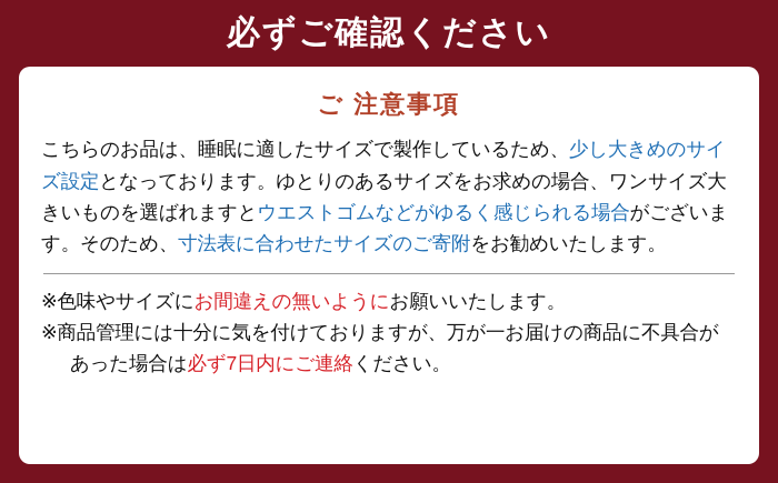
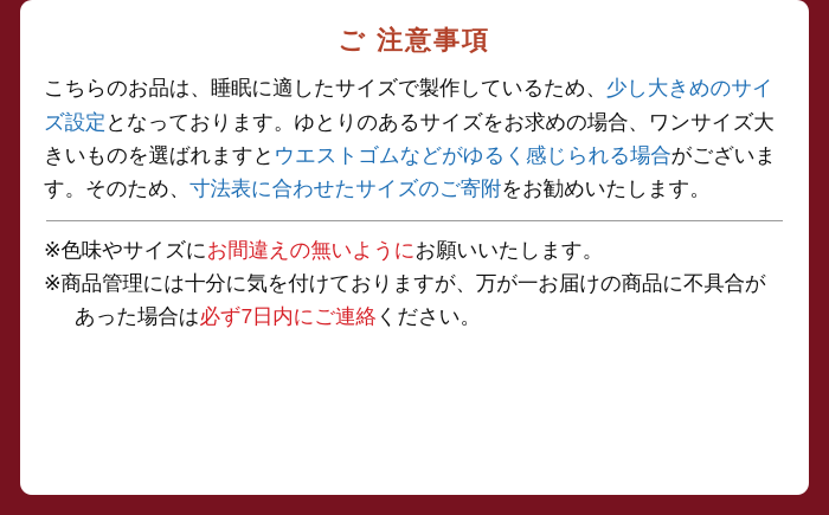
- 必ずご確認ください
  ご 注意事項
  こちらのお品は、睡眠に適したサイズで製作しているため、少し大きめのサイズ設定となっております。ゆとりのあるサイズをお求めの場合、ワンサイズ大きいものを選ばれますとウエストゴムなどがゆるく感じられる場合がございます。そのため、寸法表に合わせたサイズのご寄附をお勧めいたします。
  ※色味やサイズにお間違えの無いようにお願いいたします。
  ※商品管理には十分に気を付けておりますが、万が一お届けの商品に不具合が
  あった場合は必ず7日内にご連絡ください。
